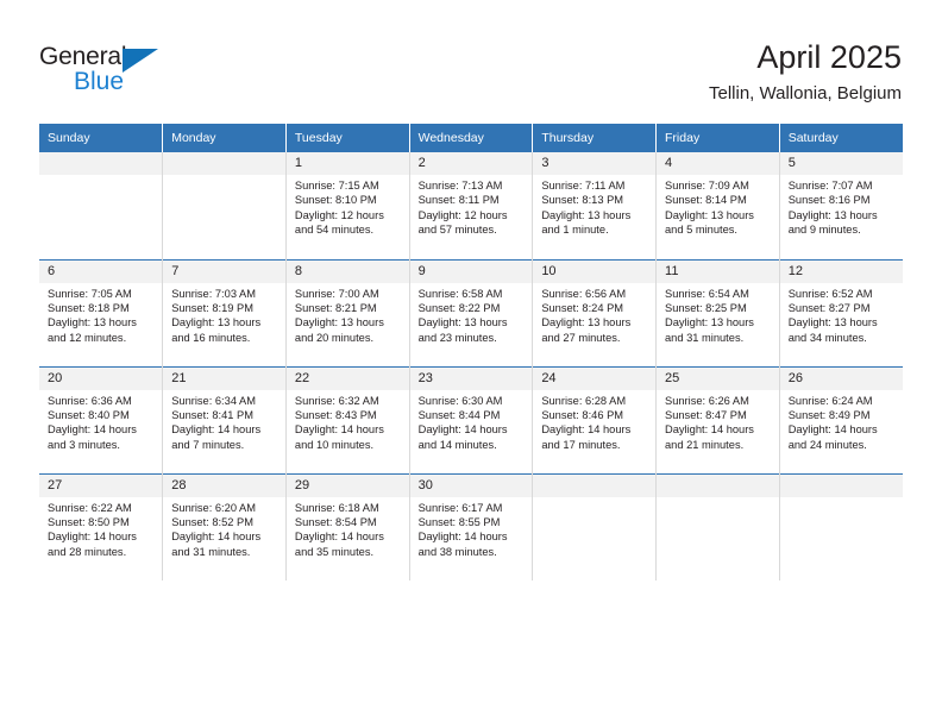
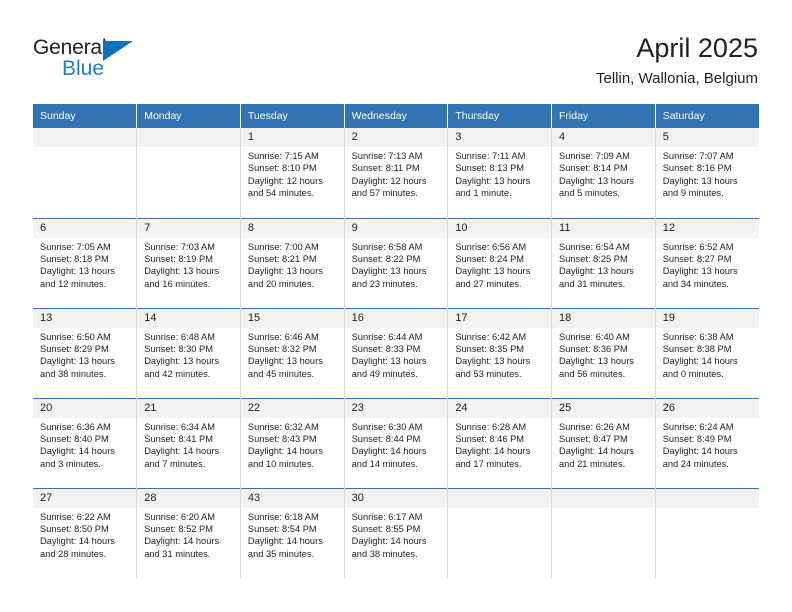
  General
  Blue
  April 2025
  Tellin, Wallonia, Belgium
  Sunday	Monday	Tuesday	Wednesday	Thursday	Friday	Saturday
  		1Sunrise: 7:15 AMSunset: 8:10 PMDaylight: 12 hoursand 54 minutes.	2Sunrise: 7:13 AMSunset: 8:11 PMDaylight: 12 hoursand 57 minutes.	3Sunrise: 7:11 AMSunset: 8:13 PMDaylight: 13 hoursand 1 minute.	4Sunrise: 7:09 AMSunset: 8:14 PMDaylight: 13 hoursand 5 minutes.	5Sunrise: 7:07 AMSunset: 8:16 PMDaylight: 13 hoursand 9 minutes.
  6Sunrise: 7:05 AMSunset: 8:18 PMDaylight: 13 hoursand 12 minutes.	7Sunrise: 7:03 AMSunset: 8:19 PMDaylight: 13 hoursand 16 minutes.	8Sunrise: 7:00 AMSunset: 8:21 PMDaylight: 13 hoursand 20 minutes.	9Sunrise: 6:58 AMSunset: 8:22 PMDaylight: 13 hoursand 23 minutes.	10Sunrise: 6:56 AMSunset: 8:24 PMDaylight: 13 hoursand 27 minutes.	11Sunrise: 6:54 AMSunset: 8:25 PMDaylight: 13 hoursand 31 minutes.	12Sunrise: 6:52 AMSunset: 8:27 PMDaylight: 13 hoursand 34 minutes.
+ 13Sunrise: 6:50 AMSunset: 8:29 PMDaylight: 13 hoursand 38 minutes.	14Sunrise: 6:48 AMSunset: 8:30 PMDaylight: 13 hoursand 42 minutes.	15Sunrise: 6:46 AMSunset: 8:32 PMDaylight: 13 hoursand 45 minutes.	16Sunrise: 6:44 AMSunset: 8:33 PMDaylight: 13 hoursand 49 minutes.	17Sunrise: 6:42 AMSunset: 8:35 PMDaylight: 13 hoursand 53 minutes.	18Sunrise: 6:40 AMSunset: 8:36 PMDaylight: 13 hoursand 56 minutes.	19Sunrise: 6:38 AMSunset: 8:38 PMDaylight: 14 hoursand 0 minutes.
  20Sunrise: 6:36 AMSunset: 8:40 PMDaylight: 14 hoursand 3 minutes.	21Sunrise: 6:34 AMSunset: 8:41 PMDaylight: 14 hoursand 7 minutes.	22Sunrise: 6:32 AMSunset: 8:43 PMDaylight: 14 hoursand 10 minutes.	23Sunrise: 6:30 AMSunset: 8:44 PMDaylight: 14 hoursand 14 minutes.	24Sunrise: 6:28 AMSunset: 8:46 PMDaylight: 14 hoursand 17 minutes.	25Sunrise: 6:26 AMSunset: 8:47 PMDaylight: 14 hoursand 21 minutes.	26Sunrise: 6:24 AMSunset: 8:49 PMDaylight: 14 hoursand 24 minutes.
- 27Sunrise: 6:22 AMSunset: 8:50 PMDaylight: 14 hoursand 28 minutes.	28Sunrise: 6:20 AMSunset: 8:52 PMDaylight: 14 hoursand 31 minutes.	29Sunrise: 6:18 AMSunset: 8:54 PMDaylight: 14 hoursand 35 minutes.	30Sunrise: 6:17 AMSunset: 8:55 PMDaylight: 14 hoursand 38 minutes.
+ 27Sunrise: 6:22 AMSunset: 8:50 PMDaylight: 14 hoursand 28 minutes.	28Sunrise: 6:20 AMSunset: 8:52 PMDaylight: 14 hoursand 31 minutes.	43Sunrise: 6:18 AMSunset: 8:54 PMDaylight: 14 hoursand 35 minutes.	30Sunrise: 6:17 AMSunset: 8:55 PMDaylight: 14 hoursand 38 minutes.
